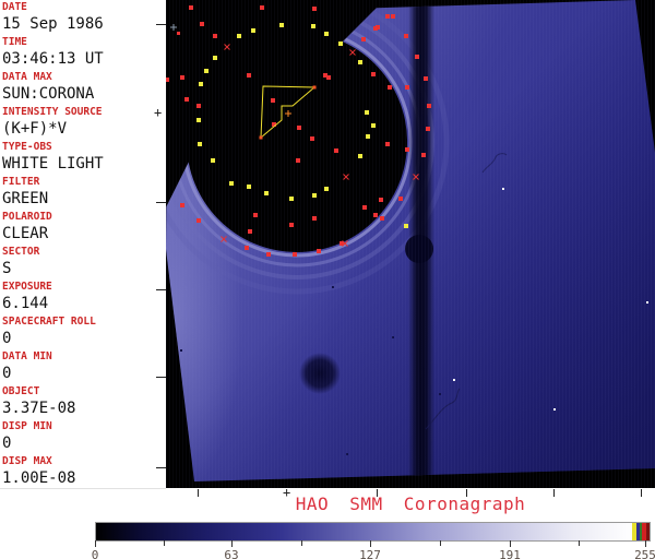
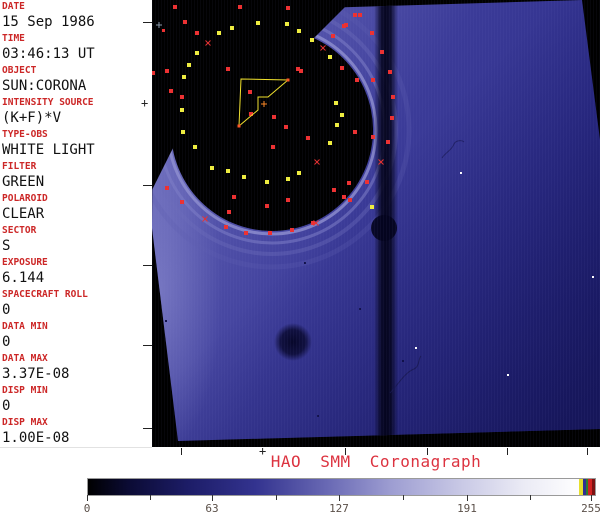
  DATE
  15 Sep 1986
  TIME
  03:46:13 UT
- DATA MAX
+ OBJECT
  SUN:CORONA
  INTENSITY SOURCE
  (K+F)*V
  TYPE-OBS
  WHITE LIGHT
  FILTER
  GREEN
  POLAROID
  CLEAR
  SECTOR
  S
  EXPOSURE
  6.144
  SPACECRAFT ROLL
  0
  DATA MIN
  0
- OBJECT
+ DATA MAX
  3.37E-08
  DISP MIN
  0
  DISP MAX
  1.00E-08
  HAO SMM Coronagraph
  +
  +
  0
  63
  127
  191
  255
